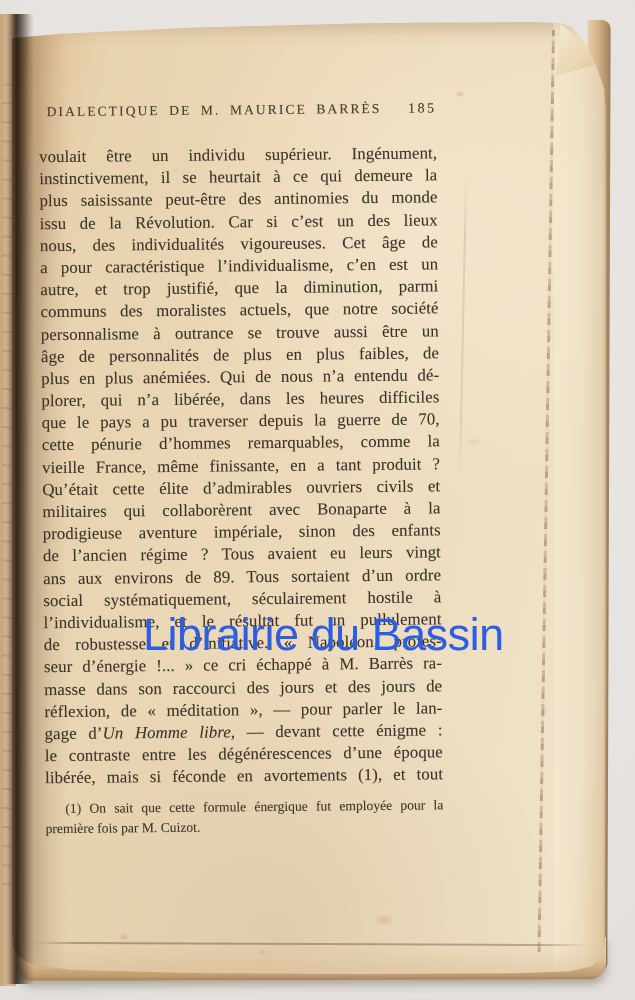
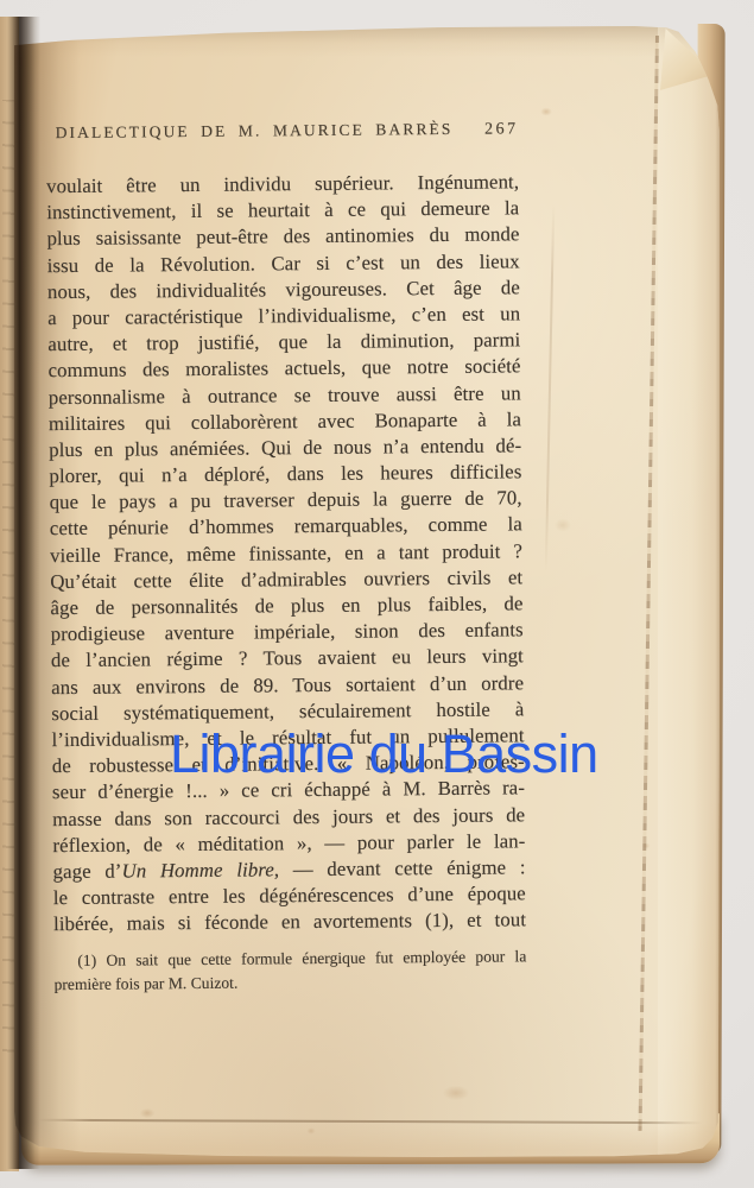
  DIALECTIQUE DE M. MAURICE BARRÈS
- 185
+ 267
  voulait être un individu supérieur. Ingénument,
  instinctivement, il se heurtait à ce qui demeure la
  plus saisissante peut-être des antinomies du monde
  issu de la Révolution. Car si c’est un des lieux
  nous, des individualités vigoureuses. Cet âge de
  a pour caractéristique l’individualisme, c’en est un
  autre, et trop justifié, que la diminution, parmi
  communs des moralistes actuels, que notre société
  personnalisme à outrance se trouve aussi être un
- âge de personnalités de plus en plus faibles, de
+ militaires qui collaborèrent avec Bonaparte à la
  plus en plus anémiées. Qui de nous n’a entendu dé-
- plorer, qui n’a libérée, dans les heures difficiles
+ plorer, qui n’a déploré, dans les heures difficiles
  que le pays a pu traverser depuis la guerre de 70,
  cette pénurie d’hommes remarquables, comme la
  vieille France, même finissante, en a tant produit ?
  Qu’était cette élite d’admirables ouvriers civils et
- militaires qui collaborèrent avec Bonaparte à la
+ âge de personnalités de plus en plus faibles, de
  prodigieuse aventure impériale, sinon des enfants
  de l’ancien régime ? Tous avaient eu leurs vingt
  ans aux environs de 89. Tous sortaient d’un ordre
  social systématiquement, séculairement hostile à
  l’individualisme, et le résultat fut un pullulement
  de robustesse et d’initiative. « Napoléon, profes-
  seur d’énergie !... » ce cri échappé à M. Barrès ra-
  masse dans son raccourci des jours et des jours de
  réflexion, de « méditation », — pour parler le lan-
  gage d’Un Homme libre, — devant cette énigme :
  le contraste entre les dégénérescences d’une époque
  libérée, mais si féconde en avortements (1), et tout
  (1) On sait que cette formule énergique fut employée pour la
  première fois par M. Cuizot.
  Librairie du Bassin
